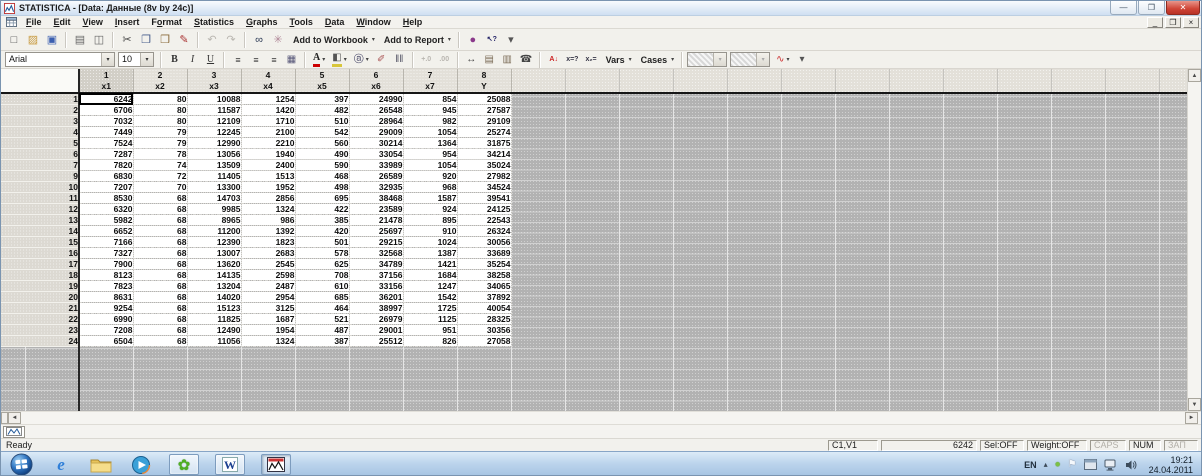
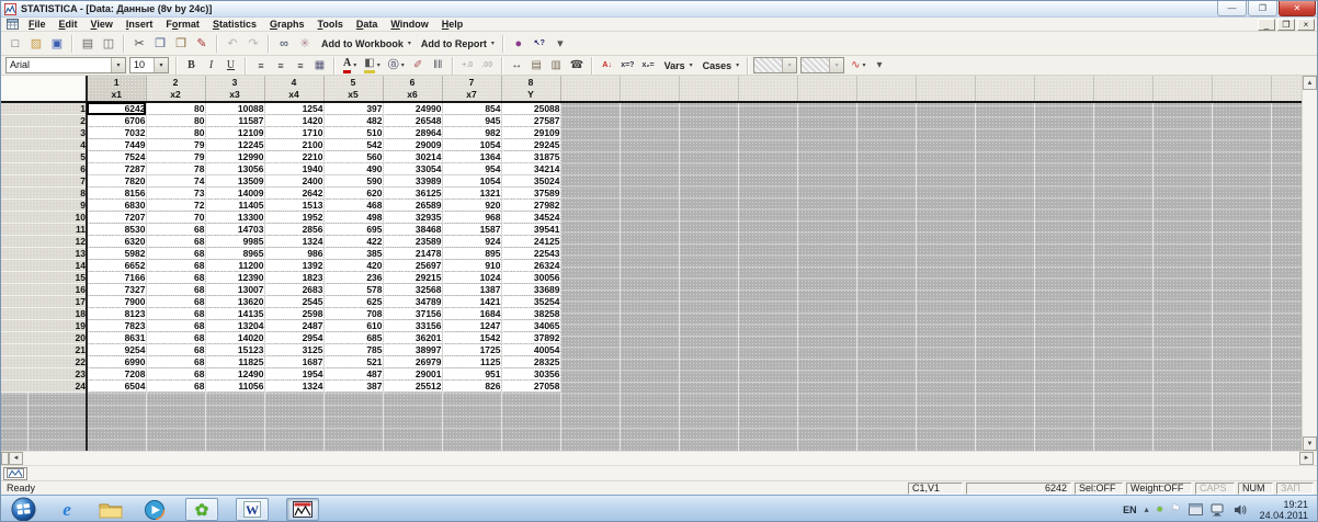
  STATISTICA - [Data: Данные (8v by 24c)]
  —
  ❐
  ✕
  File
  Edit
  View
  Insert
  Format
  Statistics
  Graphs
  Tools
  Data
  Window
  Help
  _
  ❐
  ×
  □
  ▨
  ▣
  ▤
  ◫
  ✂
  ❐
  ❒
  ✎
  ↶
  ↷
  ∞
  ✳
  Add to Workbook
  Add to Report
  ●
  ▾
  Arial
  10
  B
  I
  U
  ≡
  ≡
  ≡
  ▦
  A
  ◧
  ⓐ
  ✐
  ‖‖
  ↔
  ▤
  ▥
  ☎
  Vars
  Cases
  ∿
  ▾
  	1x1	2x2	3x3	4x4	5x5	6x6	7x7	8Y
  1	6242	80	10088	1254	397	24990	854	25088
  2	6706	80	11587	1420	482	26548	945	27587
  3	7032	80	12109	1710	510	28964	982	29109
- 4	7449	79	12245	2100	542	29009	1054	25274
+ 4	7449	79	12245	2100	542	29009	1054	29245
  5	7524	79	12990	2210	560	30214	1364	31875
  6	7287	78	13056	1940	490	33054	954	34214
  7	7820	74	13509	2400	590	33989	1054	35024
+ 8	8156	73	14009	2642	620	36125	1321	37589
  9	6830	72	11405	1513	468	26589	920	27982
  10	7207	70	13300	1952	498	32935	968	34524
  11	8530	68	14703	2856	695	38468	1587	39541
  12	6320	68	9985	1324	422	23589	924	24125
  13	5982	68	8965	986	385	21478	895	22543
  14	6652	68	11200	1392	420	25697	910	26324
- 15	7166	68	12390	1823	501	29215	1024	30056
+ 15	7166	68	12390	1823	236	29215	1024	30056
  16	7327	68	13007	2683	578	32568	1387	33689
  17	7900	68	13620	2545	625	34789	1421	35254
  18	8123	68	14135	2598	708	37156	1684	38258
  19	7823	68	13204	2487	610	33156	1247	34065
  20	8631	68	14020	2954	685	36201	1542	37892
- 21	9254	68	15123	3125	464	38997	1725	40054
+ 21	9254	68	15123	3125	785	38997	1725	40054
  22	6990	68	11825	1687	521	26979	1125	28325
  23	7208	68	12490	1954	487	29001	951	30356
  24	6504	68	11056	1324	387	25512	826	27058
  Ready
  C1,V1
  6242
  Sel:OFF
  Weight:OFF
  CAPS
  NUM
  ЗАП
  e
  ✿
  W
  EN
  ▴
  ●
  ⚑
  19:21
  24.04.2011
